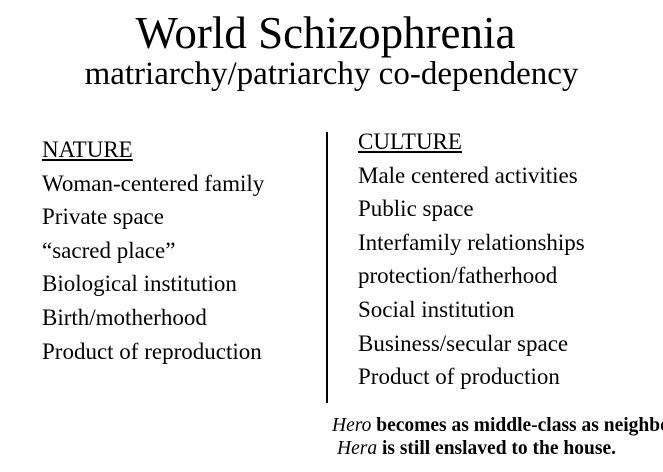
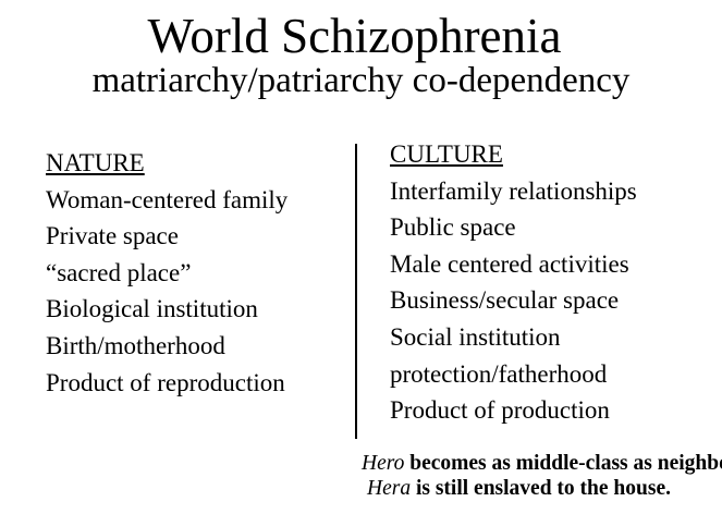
  World Schizophrenia
  matriarchy/patriarchy co-dependency
  NATURE
  Woman-centered family
  Private space
  “sacred place”
  Biological institution
  Birth/motherhood
  Product of reproduction
  CULTURE
- Male centered activities
+ Interfamily relationships
  Public space
- Interfamily relationships
+ Male centered activities
- protection/fatherhood
+ Business/secular space
  Social institution
- Business/secular space
+ protection/fatherhood
  Product of production
  Hero becomes as middle-class as neighb
  Hera is still enslaved to the house.
